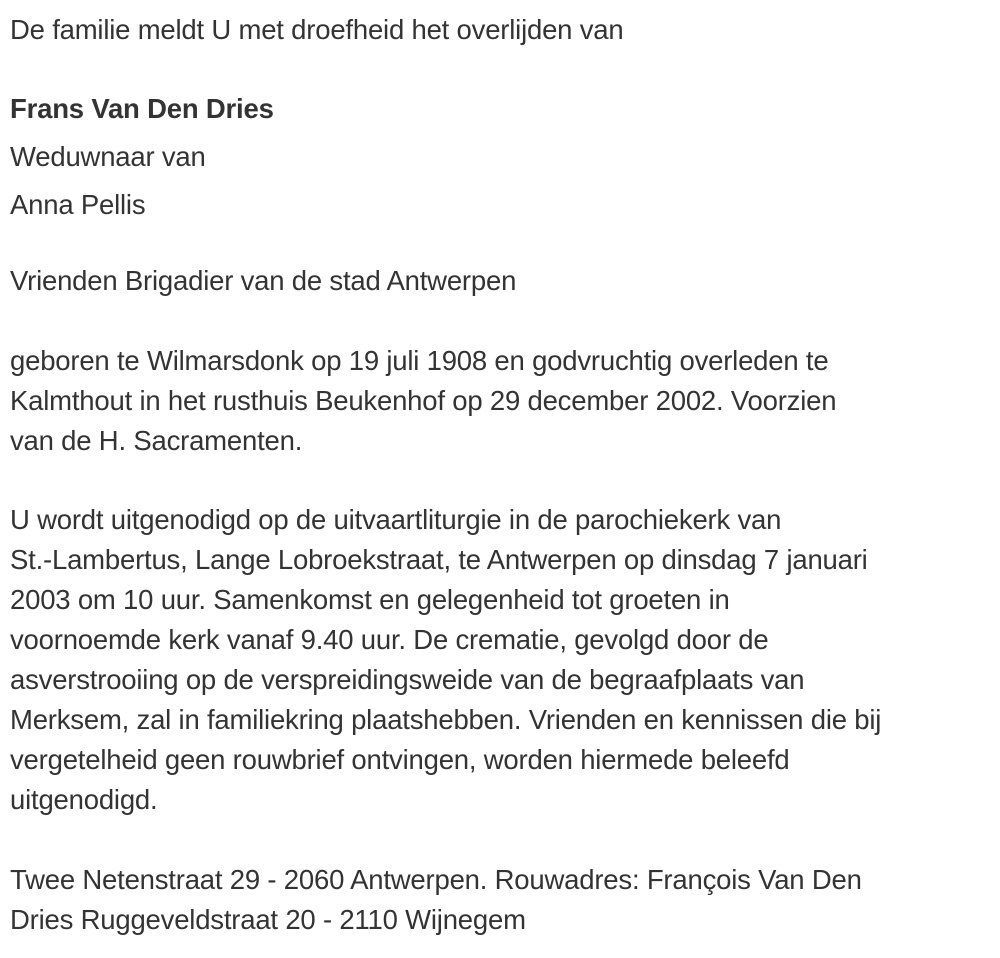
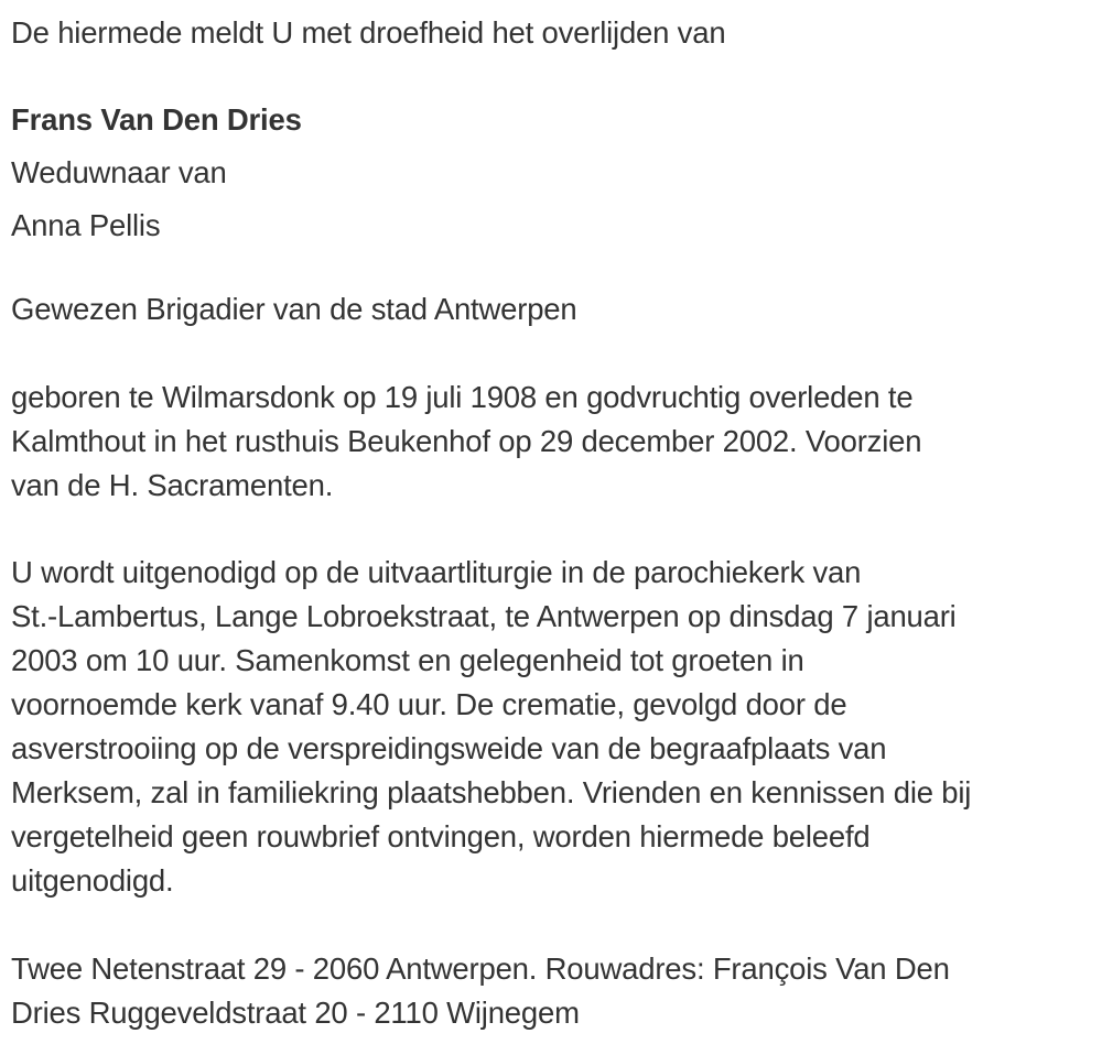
- De familie meldt U met droefheid het overlijden van
+ De hiermede meldt U met droefheid het overlijden van
  Frans Van Den Dries
  Weduwnaar van
  Anna Pellis
- Vrienden Brigadier van de stad Antwerpen
+ Gewezen Brigadier van de stad Antwerpen
  geboren te Wilmarsdonk op 19 juli 1908 en godvruchtig overleden te
  Kalmthout in het rusthuis Beukenhof op 29 december 2002. Voorzien
  van de H. Sacramenten.
  U wordt uitgenodigd op de uitvaartliturgie in de parochiekerk van
  St.-Lambertus, Lange Lobroekstraat, te Antwerpen op dinsdag 7 januari
  2003 om 10 uur. Samenkomst en gelegenheid tot groeten in
  voornoemde kerk vanaf 9.40 uur. De crematie, gevolgd door de
  asverstrooiing op de verspreidingsweide van de begraafplaats van
  Merksem, zal in familiekring plaatshebben. Vrienden en kennissen die bij
  vergetelheid geen rouwbrief ontvingen, worden hiermede beleefd
  uitgenodigd.
  Twee Netenstraat 29 - 2060 Antwerpen. Rouwadres: François Van Den
  Dries Ruggeveldstraat 20 - 2110 Wijnegem
